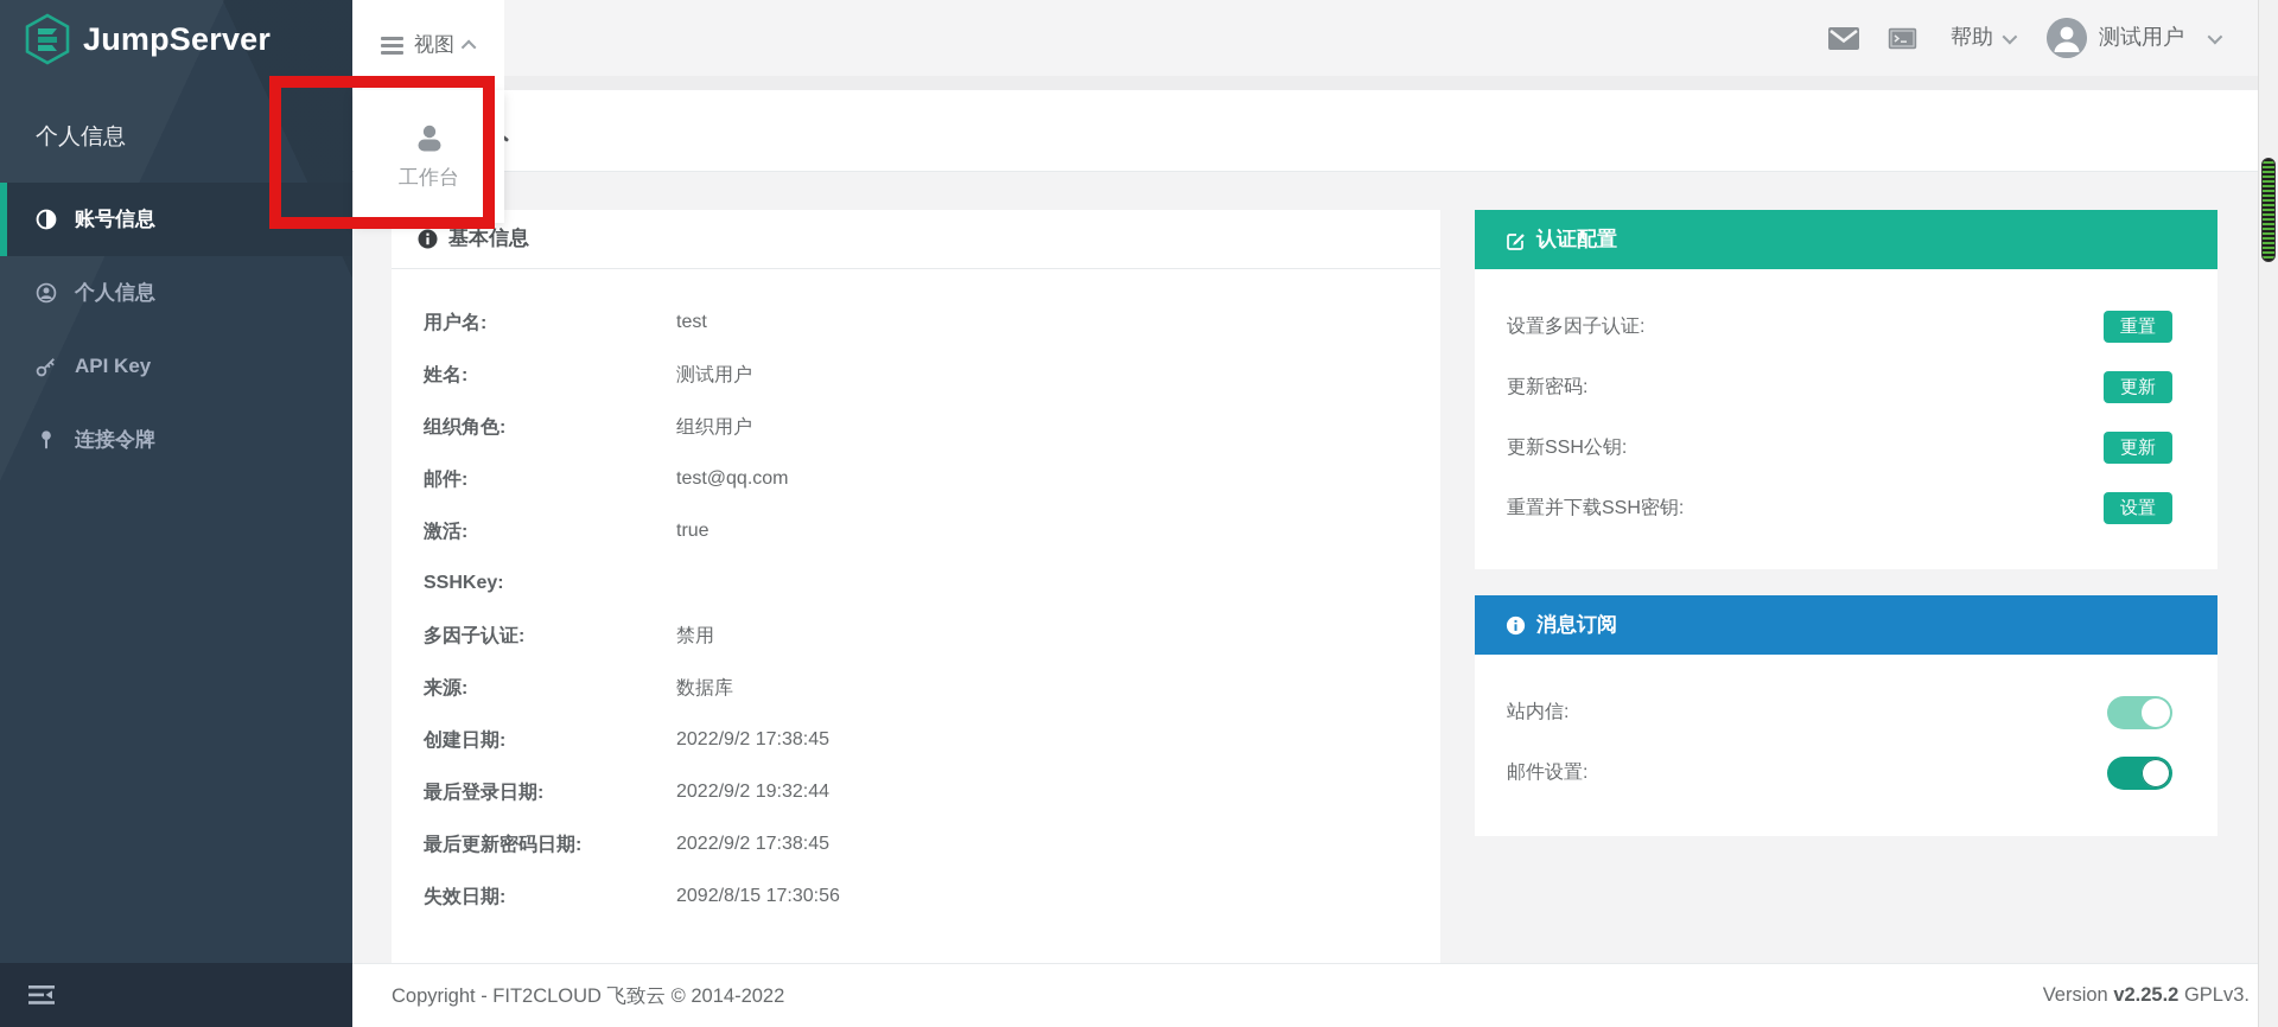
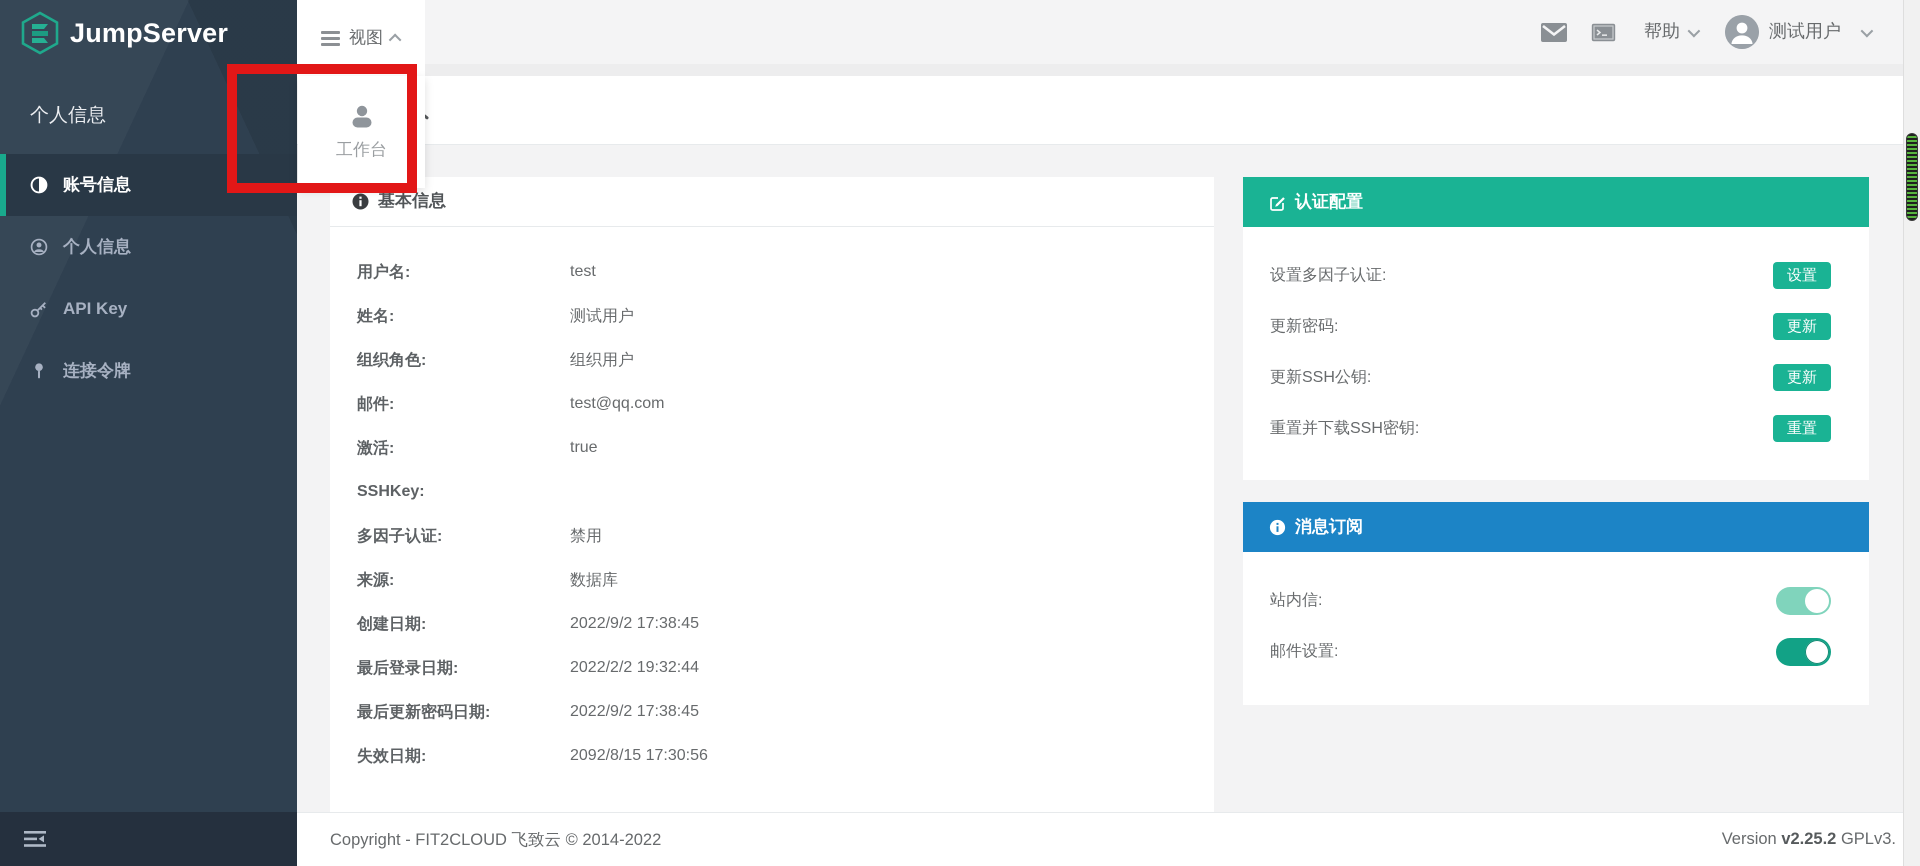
  JumpServer
  个人信息
  账号信息
  个人信息
  API Key
  连接令牌
  视图
  帮助
  测试用户
  基本信息
  用户名:
  test
  姓名:
  测试用户
  组织角色:
  组织用户
  邮件:
  test@qq.com
  激活:
  true
  SSHKey:
  多因子认证:
  禁用
  来源:
  数据库
  创建日期:
  2022/9/2 17:38:45
  最后登录日期:
- 2022/9/2 19:32:44
+ 2022/2/2 19:32:44
  最后更新密码日期:
  2022/9/2 17:38:45
  失效日期:
  2092/8/15 17:30:56
  认证配置
  设置多因子认证:
- 重置
+ 设置
  更新密码:
  更新
  更新SSH公钥:
  更新
  重置并下载SSH密钥:
- 设置
+ 重置
  消息订阅
  站内信:
  邮件设置:
  Copyright - FIT2CLOUD 飞致云 © 2014-2022
  Version v2.25.2 GPLv3.
  工作台
